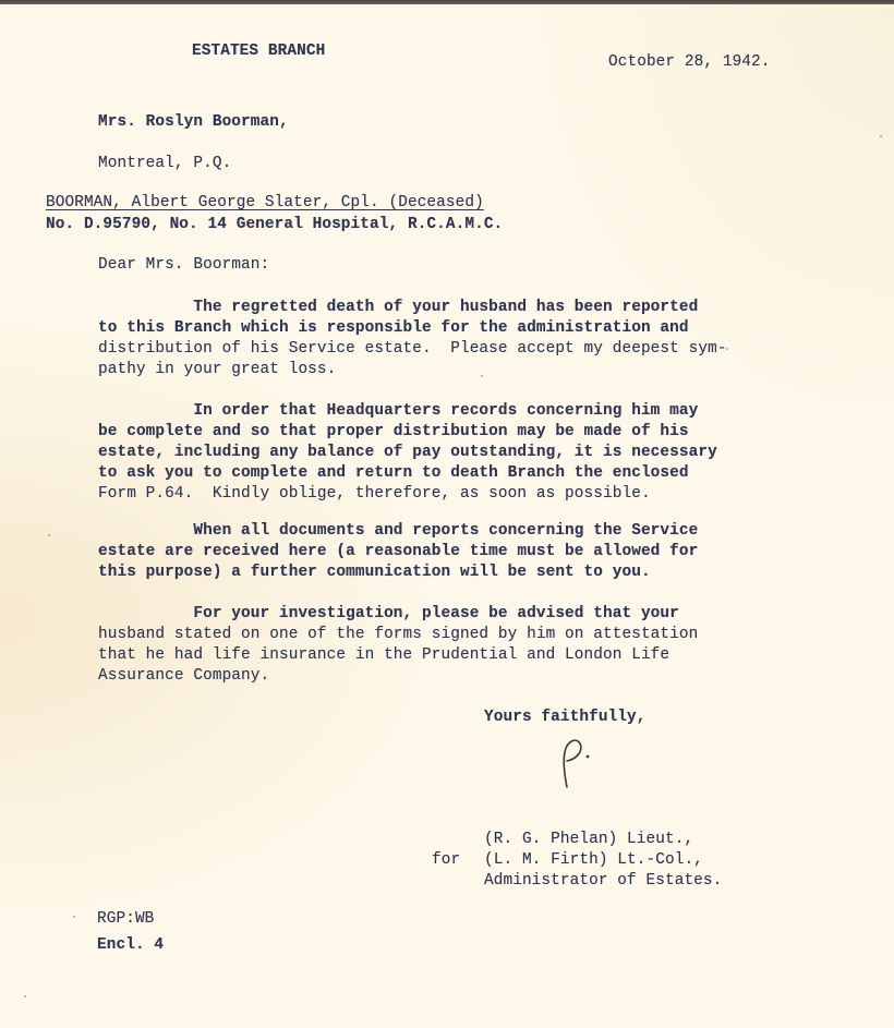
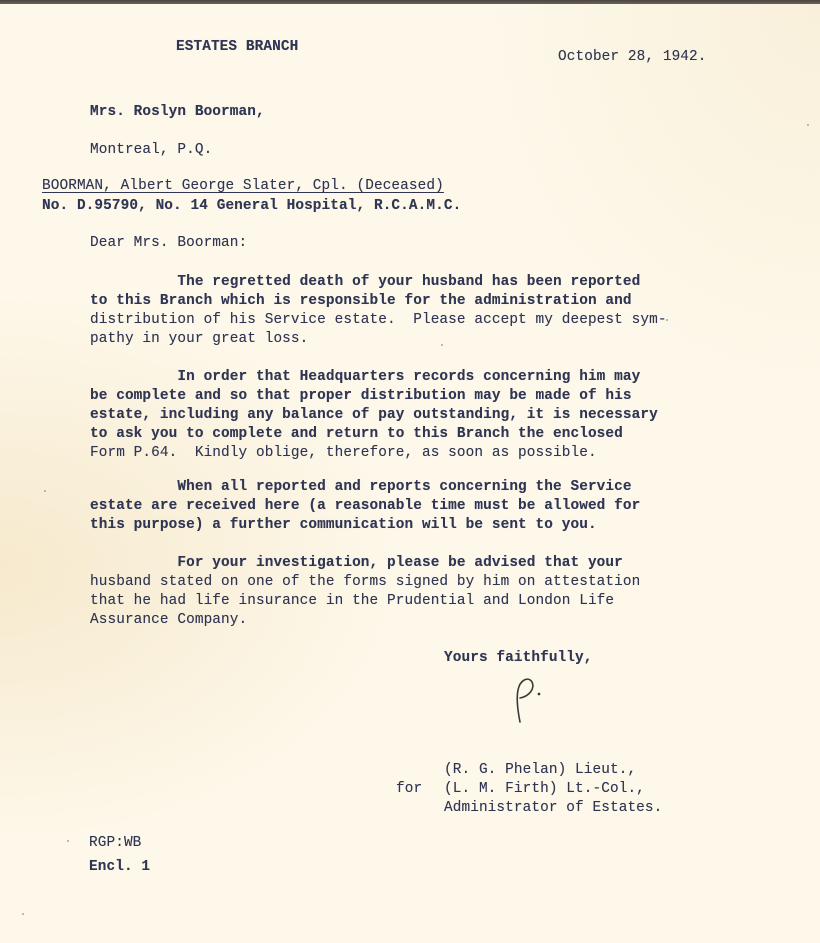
  ESTATES BRANCH
  October 28, 1942.
  Mrs. Roslyn Boorman,
  Montreal, P.Q.
  BOORMAN, Albert George Slater, Cpl. (Deceased)
  No. D.95790, No. 14 General Hospital, R.C.A.M.C.
  Dear Mrs. Boorman:
  The regretted death of your husband has been reported
  to this Branch which is responsible for the administration and
  distribution of his Service estate. Please accept my deepest sym-
  pathy in your great loss.
  In order that Headquarters records concerning him may
  be complete and so that proper distribution may be made of his
  estate, including any balance of pay outstanding, it is necessary
- to ask you to complete and return to death Branch the enclosed
+ to ask you to complete and return to this Branch the enclosed
  Form P.64. Kindly oblige, therefore, as soon as possible.
- When all documents and reports concerning the Service
+ When all reported and reports concerning the Service
  estate are received here (a reasonable time must be allowed for
  this purpose) a further communication will be sent to you.
  For your investigation, please be advised that your
  husband stated on one of the forms signed by him on attestation
  that he had life insurance in the Prudential and London Life
  Assurance Company.
  Yours faithfully,
  (R. G. Phelan) Lieut.,
  for
  (L. M. Firth) Lt.-Col.,
  Administrator of Estates.
  RGP:WB
- Encl. 4
+ Encl. 1
